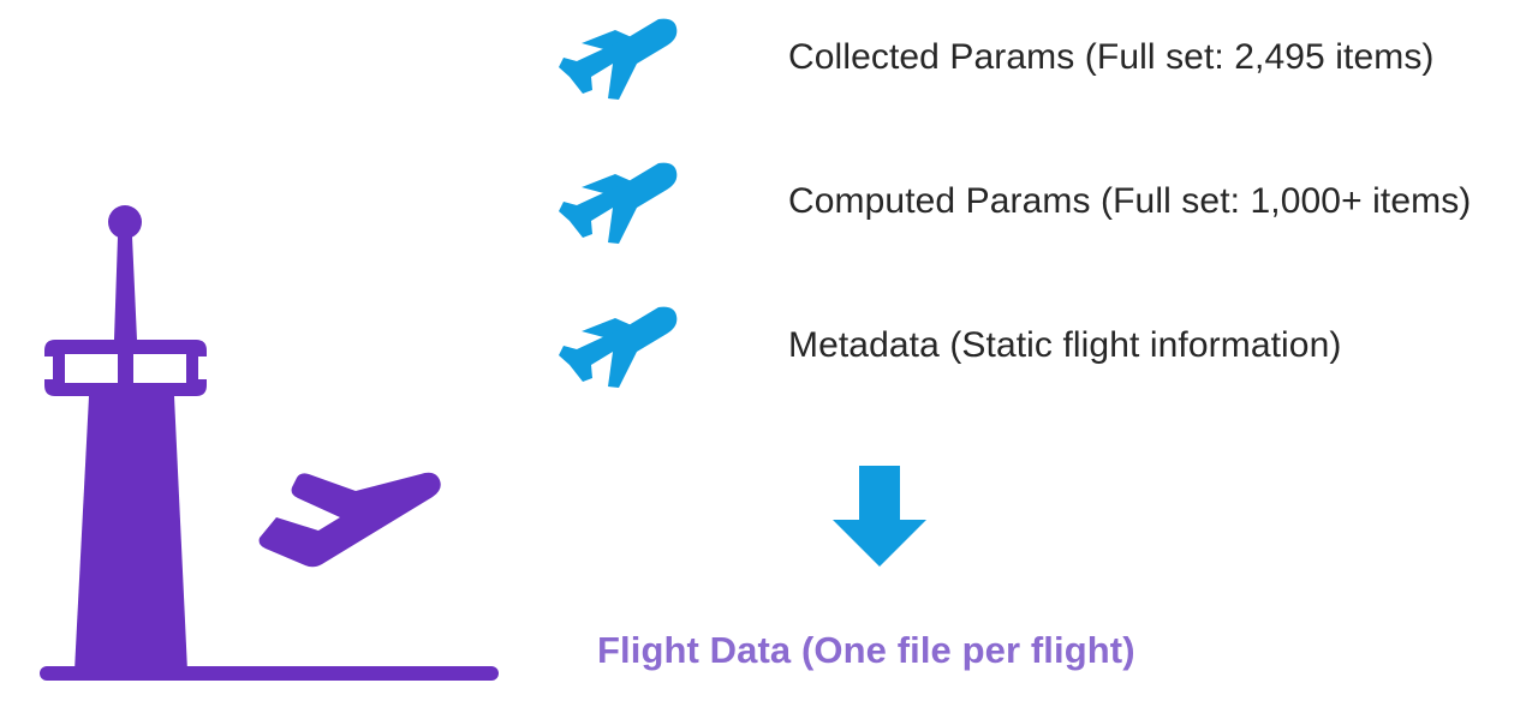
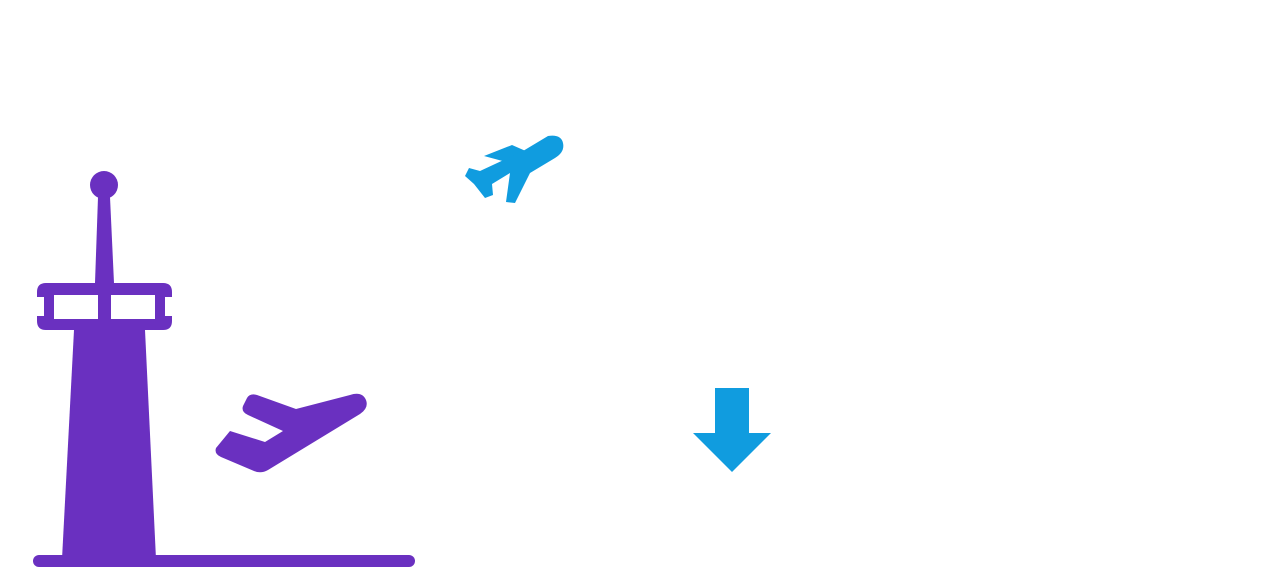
- Collected Params (Full set: 2,495 items)
- Computed Params (Full set: 1,000+ items)
- Metadata (Static flight information)
- Flight Data (One file per flight)
